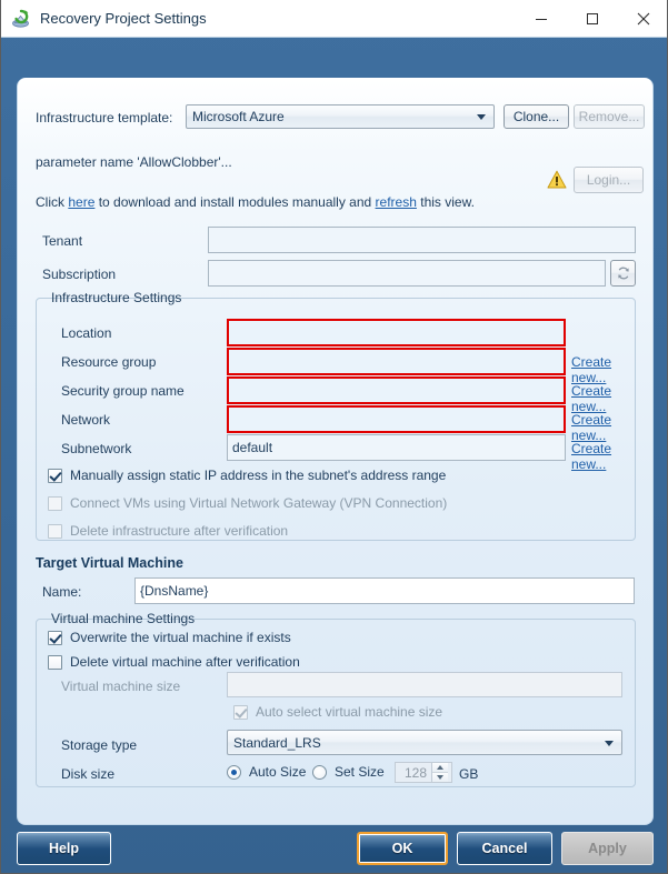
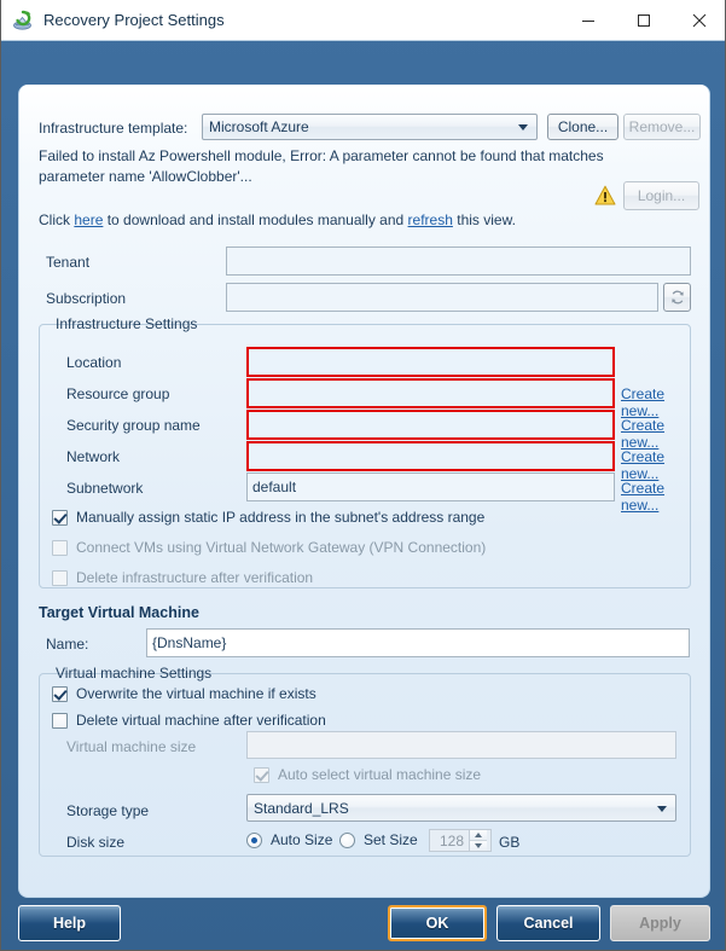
  Recovery Project Settings
  Infrastructure template:
  Microsoft Azure
  Clone...
  Remove...
+ Failed to install Az Powershell module, Error: A parameter cannot be found that matches
  parameter name 'AllowClobber'...
  Login...
  Click here to download and install modules manually and refresh this view.
  Tenant
  Subscription
  Infrastructure Settings
  Location
  Resource group
  Create new...
  Security group name
  Create new...
  Network
  Create new...
  Subnetwork
  default
  Create new...
  Manually assign static IP address in the subnet's address range
  Connect VMs using Virtual Network Gateway (VPN Connection)
  Delete infrastructure after verification
  Target Virtual Machine
  Name:
  {DnsName}
  Virtual machine Settings
  Overwrite the virtual machine if exists
  Delete virtual machine after verification
  Virtual machine size
  Auto select virtual machine size
  Storage type
  Standard_LRS
  Disk size
  Auto Size
  Set Size
  128
  GB
  Help
  OK
  Cancel
  Apply
